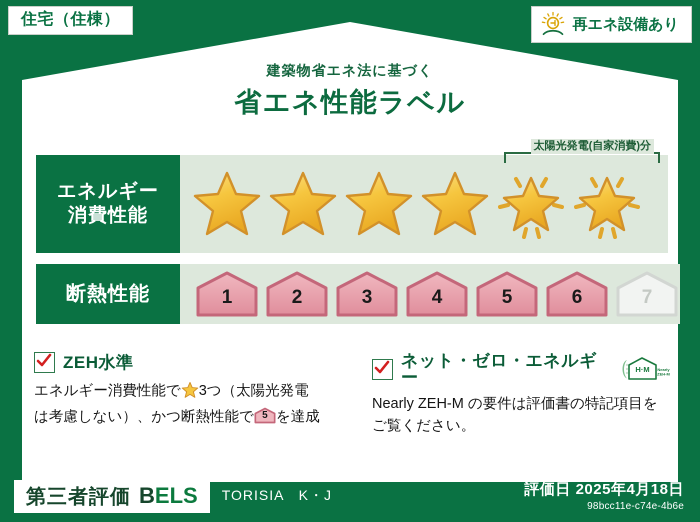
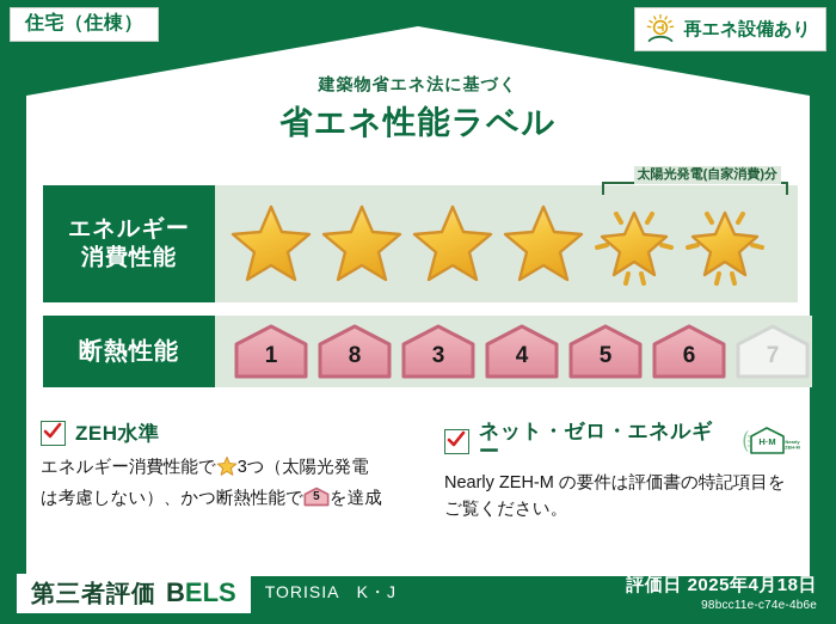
  住宅（住棟）
  再エネ設備あり
  建築物省エネ法に基づく
  省エネ性能ラベル
  エネルギー
  消費性能
  太陽光発電(自家消費)分
  断熱性能
  1
- 2
+ 8
  3
  4
  5
  6
  7
  ZEH水準
  エネルギー消費性能で 3つ（太陽光発電
  は考慮しない）、かつ断熱性能で
  5
  を達成
  ネット・ゼロ・エネルギー
  H·M
  Nearly ZEH-M の要件は評価書の特記項目をご覧ください。
  第三者評価
  BELS
  TORISIA K・J
  評価日 2025年4月18日
  98bcc11e-c74e-4b6e
